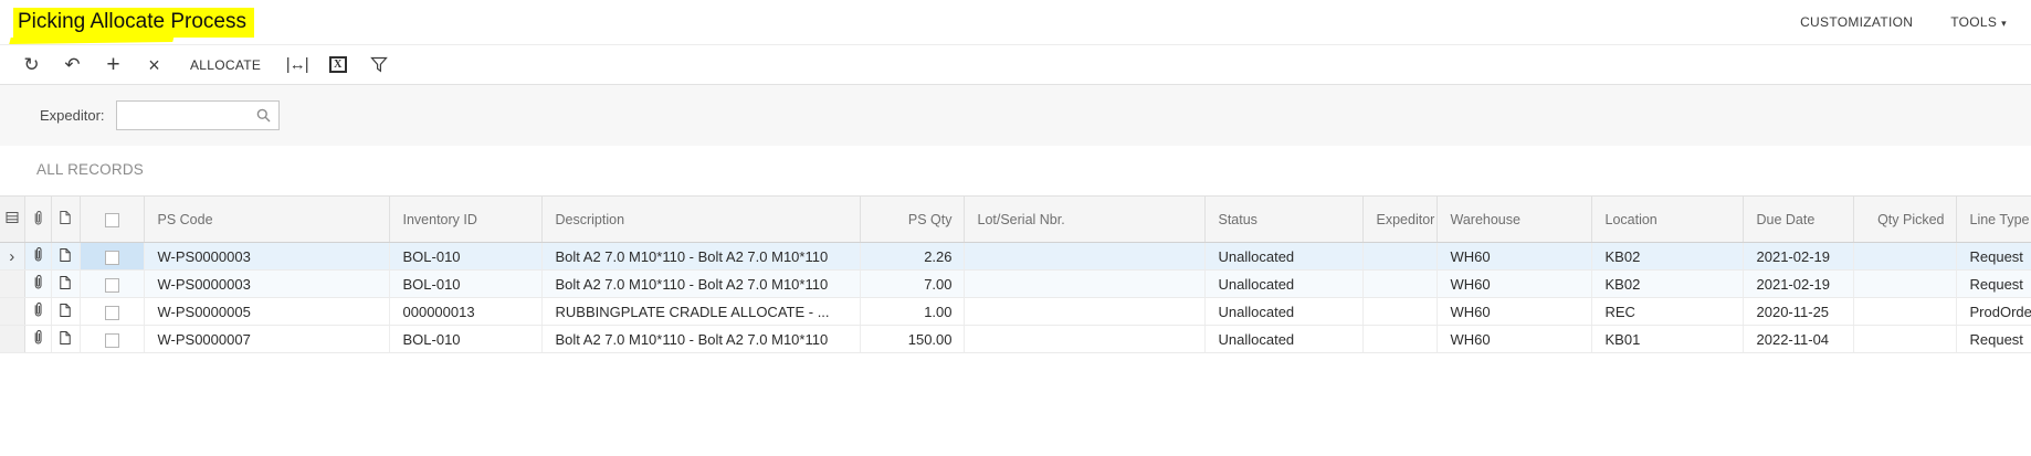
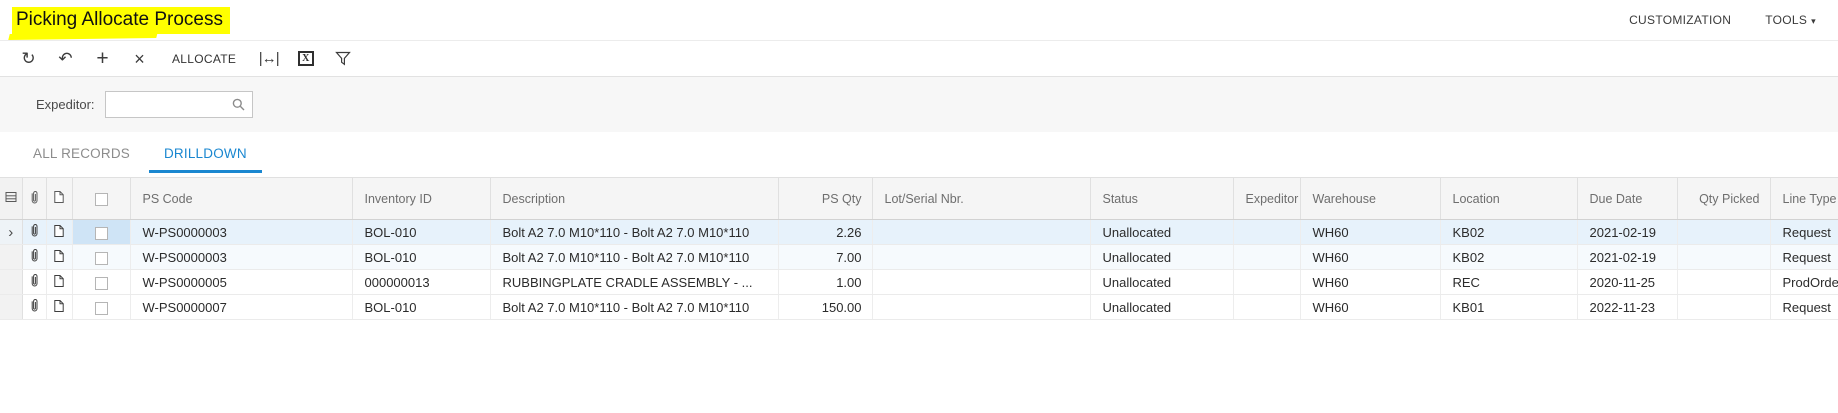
  Picking Allocate Process
  CUSTOMIZATION
  TOOLS ▾
  ↻
  ↶
  +
  ×
  ALLOCATE
  |↔|
  X
  Expeditor:
  ALL RECORDS
+ DRILLDOWN
  				PS Code	Inventory ID	Description	PS Qty	Lot/Serial Nbr.	Status	Expeditor	Warehouse	Location	Due Date	Qty Picked	Line Type
  ›				W-PS0000003	BOL-010	Bolt A2 7.0 M10*110 - Bolt A2 7.0 M10*110	2.26		Unallocated		WH60	KB02	2021-02-19		Request
  				W-PS0000003	BOL-010	Bolt A2 7.0 M10*110 - Bolt A2 7.0 M10*110	7.00		Unallocated		WH60	KB02	2021-02-19		Request
- 				W-PS0000005	000000013	RUBBINGPLATE CRADLE ALLOCATE - ...	1.00		Unallocated		WH60	REC	2020-11-25		ProdOrde
+ 				W-PS0000005	000000013	RUBBINGPLATE CRADLE ASSEMBLY - ...	1.00		Unallocated		WH60	REC	2020-11-25		ProdOrde
- 				W-PS0000007	BOL-010	Bolt A2 7.0 M10*110 - Bolt A2 7.0 M10*110	150.00		Unallocated		WH60	KB01	2022-11-04		Request
+ 				W-PS0000007	BOL-010	Bolt A2 7.0 M10*110 - Bolt A2 7.0 M10*110	150.00		Unallocated		WH60	KB01	2022-11-23		Request
